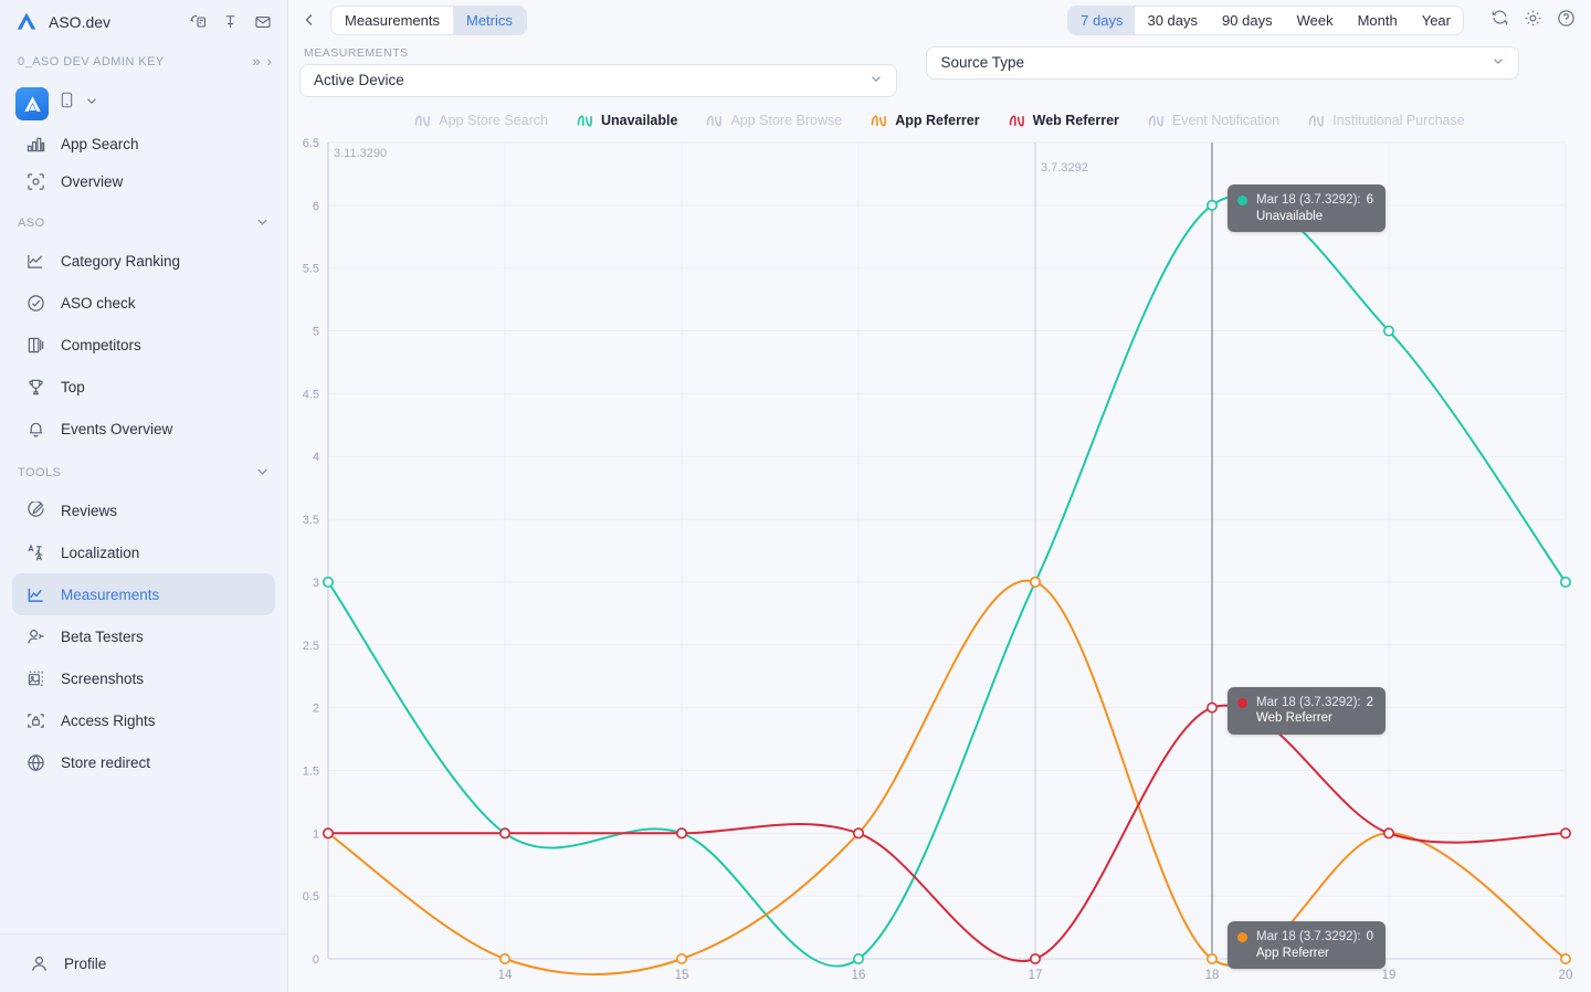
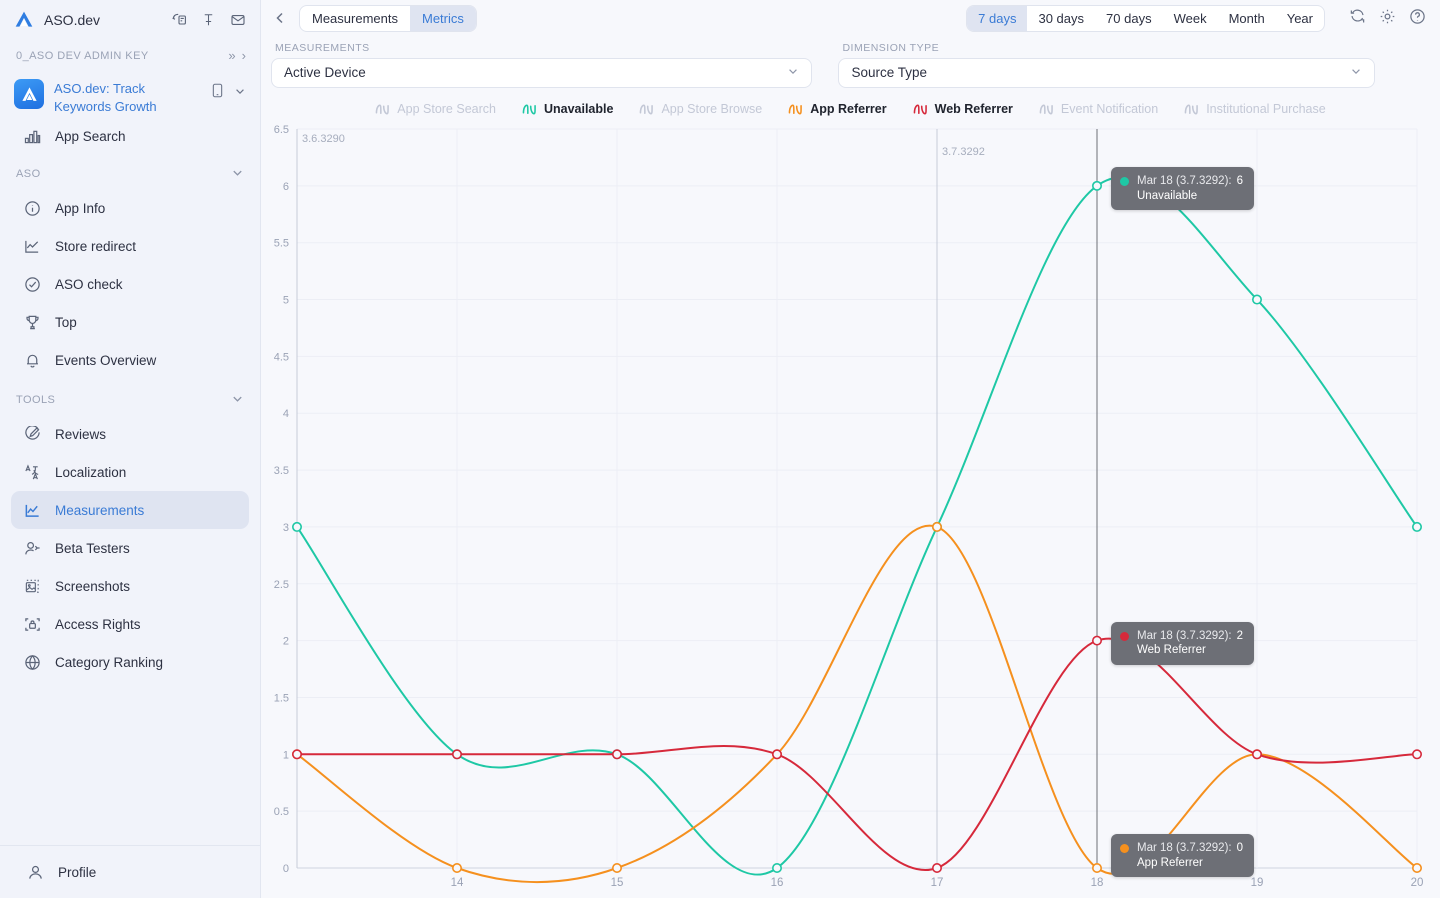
  ASO.dev
  0_ASO DEV ADMIN KEY
  »
  ›
+ ASO.dev: Track Keywords Growth
  App Search
- Overview
  ASO
+ App Info
- Category Ranking
+ Store redirect
  ASO check
- Competitors
  Top
  Events Overview
  TOOLS
  Reviews
  Localization
  Measurements
  Beta Testers
  Screenshots
  Access Rights
- Store redirect
+ Category Ranking
  Profile
  Measurements
  Metrics
  7 days
  30 days
- 90 days
+ 70 days
  Week
  Month
  Year
  MEASUREMENTS
  Active Device
+ DIMENSION TYPE
  Source Type
  App Store Search
  Unavailable
  App Store Browse
  App Referrer
  Web Referrer
  Event Notification
  Institutional Purchase
  0
  0.5
  1
  1.5
  2
  2.5
  3
  3.5
  4
  4.5
  5
  5.5
  6
  6.5
  14
  15
  16
  17
  18
  19
  20
- 3.11.3290
+ 3.6.3290
  3.7.3292
  Mar 18 (3.7.3292): 6
  Unavailable
  Mar 18 (3.7.3292): 2
  Web Referrer
  Mar 18 (3.7.3292): 0
  App Referrer
